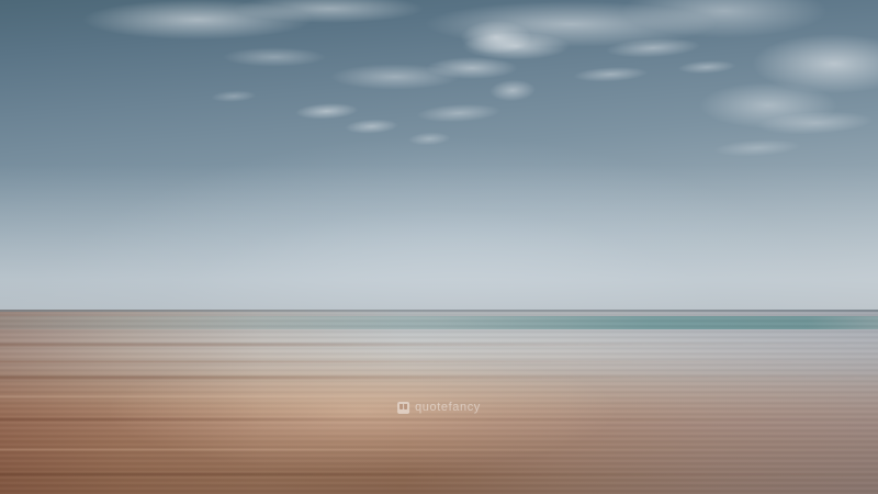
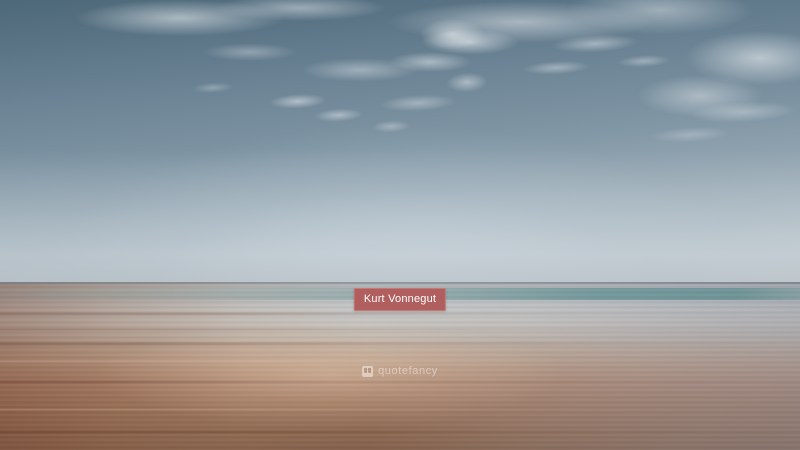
+ Kurt Vonnegut
  quotefancy
